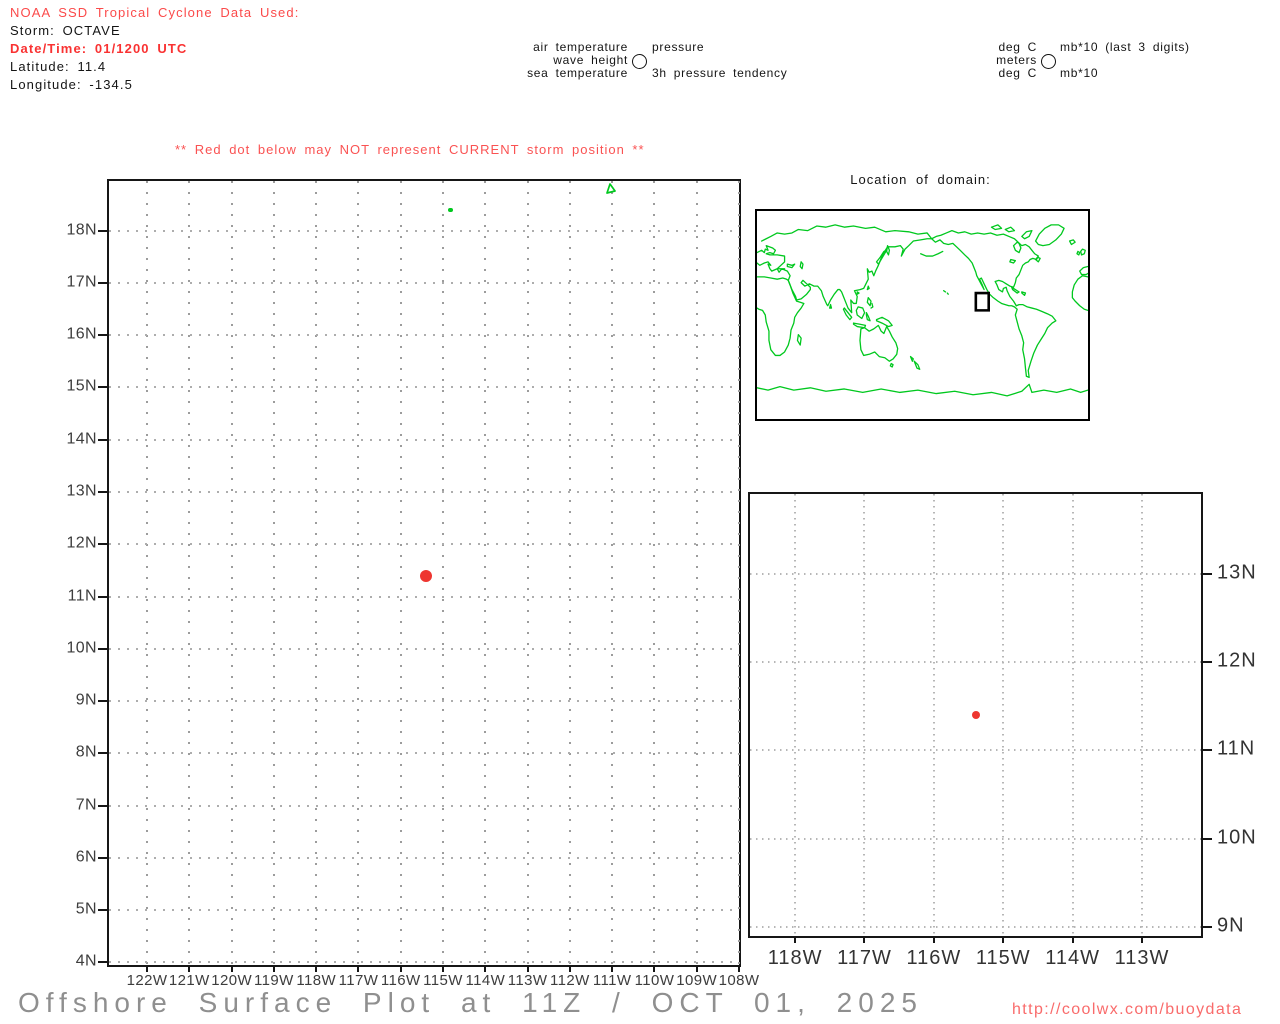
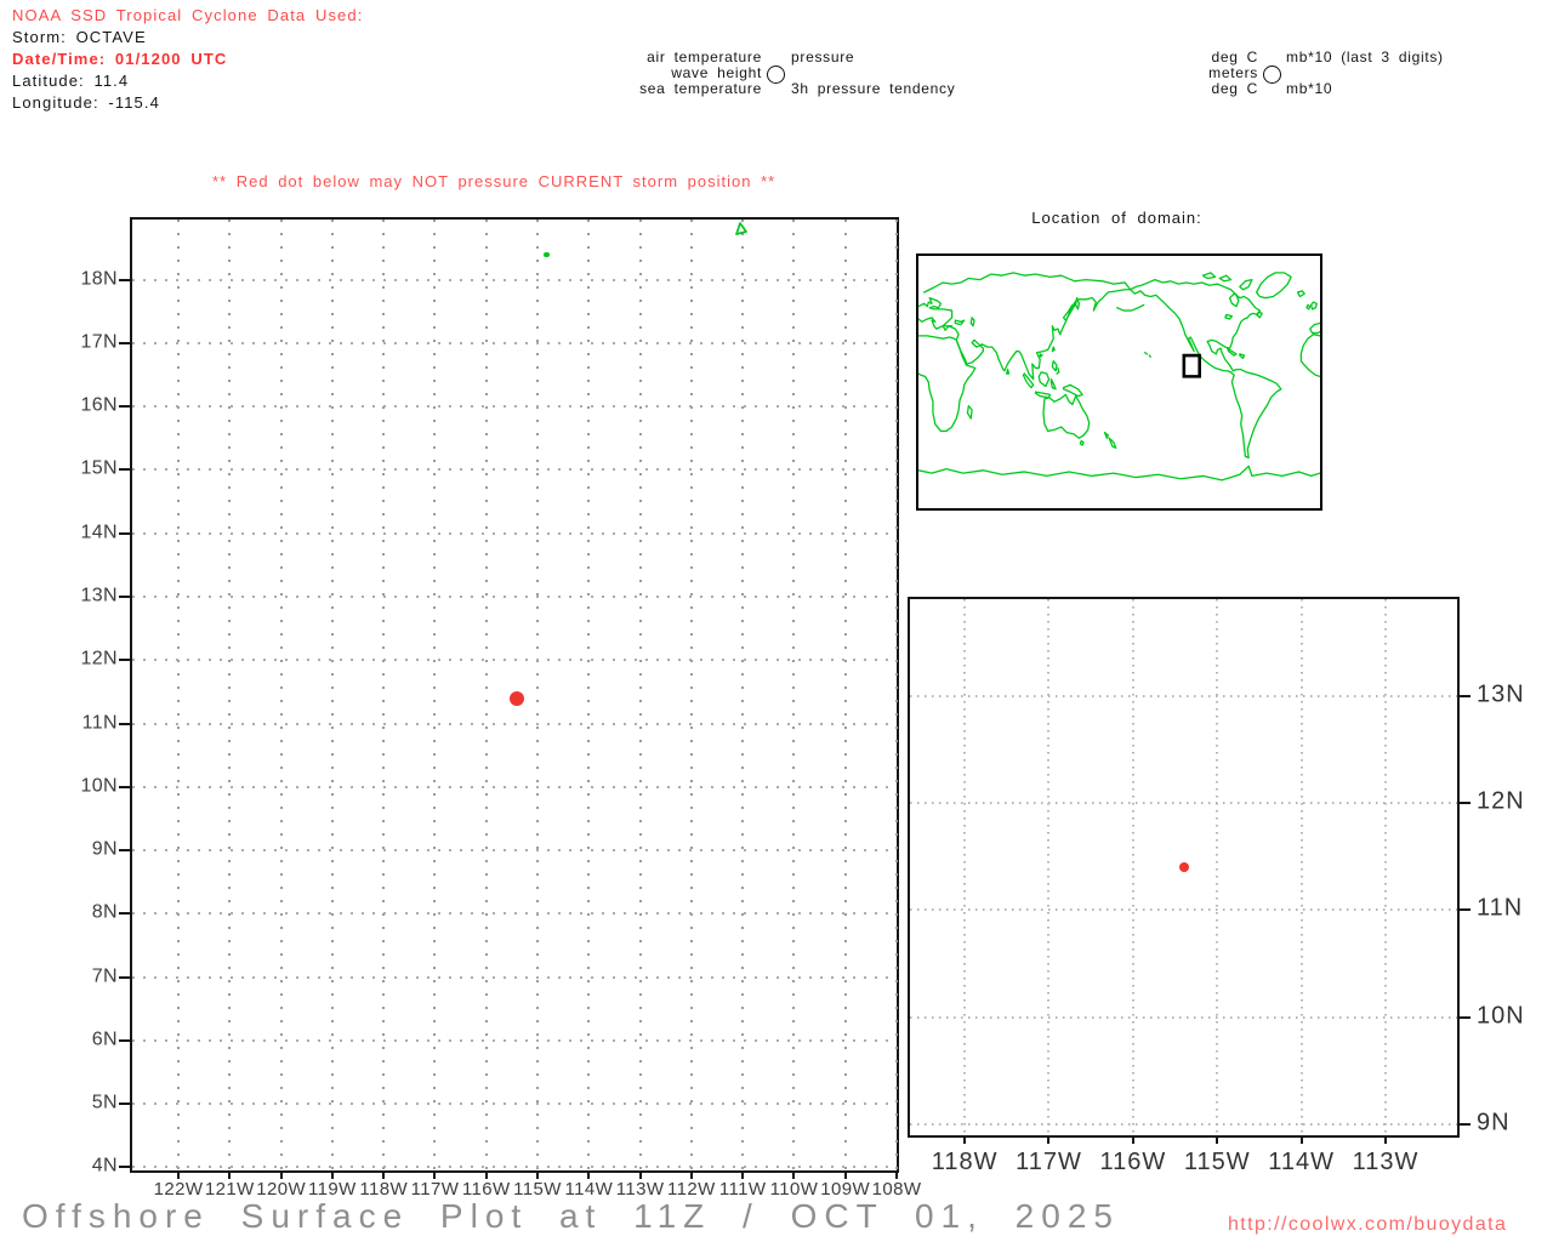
  NOAA SSD Tropical Cyclone Data Used:
  Storm: OCTAVE
  Date/Time: 01/1200 UTC
  Latitude: 11.4
- Longitude: -134.5
+ Longitude: -115.4
  air temperature
  wave height
  sea temperature
  pressure
  3h pressure tendency
  deg C
  meters
  deg C
  mb*10 (last 3 digits)
  mb*10
- ** Red dot below may NOT represent CURRENT storm position **
+ ** Red dot below may NOT pressure CURRENT storm position **
  122W
  121W
  120W
  119W
  118W
  117W
  116W
  115W
  114W
  113W
  112W
  111W
  110W
  109W
  108W
  4N
  5N
  6N
  7N
  8N
  9N
  10N
  11N
  12N
  13N
  14N
  15N
  16N
  17N
  18N
  118W
  117W
  116W
  115W
  114W
  113W
  9N
  10N
  11N
  12N
  13N
  Location of domain:
  Offshore Surface Plot at 11Z / OCT 01, 2025
  http://coolwx.com/buoydata
